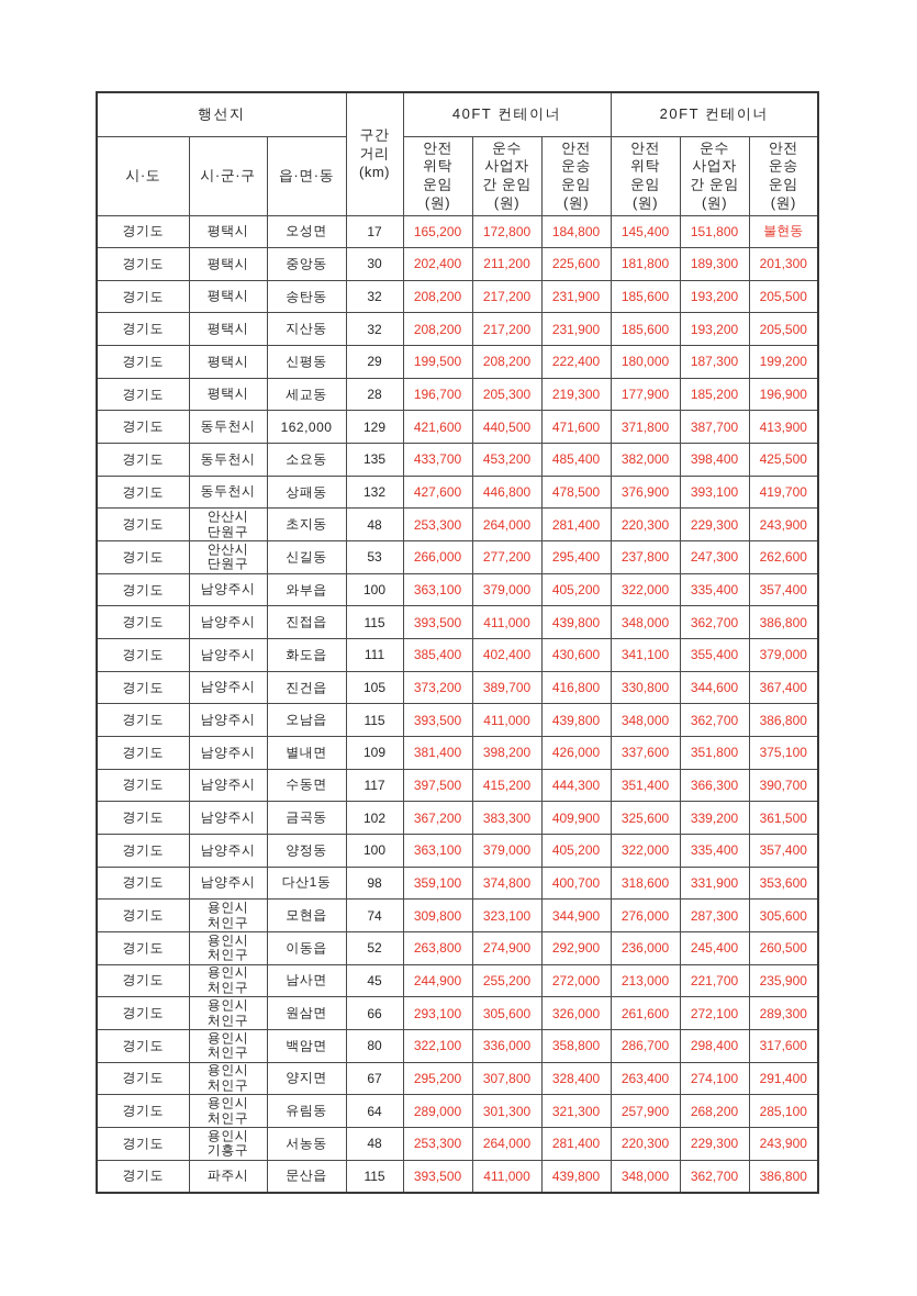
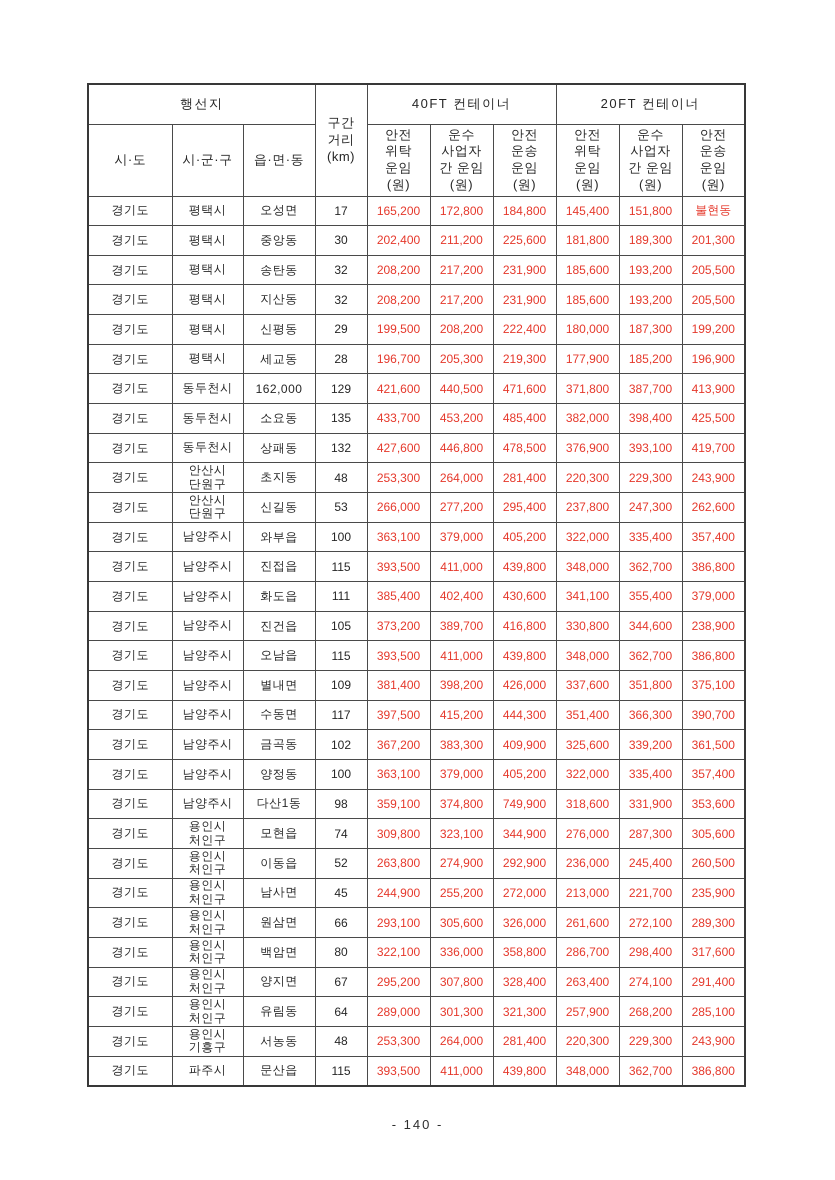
  행선지	구간 거리 (km)	40FT 컨테이너	20FT 컨테이너
  시·도	시·군·구	읍·면·동	안전 위탁 운임 (원)	운수 사업자 간 운임 (원)	안전 운송 운임 (원)	안전 위탁 운임 (원)	운수 사업자 간 운임 (원)	안전 운송 운임 (원)
  경기도	평택시	오성면	17	165,200	172,800	184,800	145,400	151,800	불현동
  경기도	평택시	중앙동	30	202,400	211,200	225,600	181,800	189,300	201,300
  경기도	평택시	송탄동	32	208,200	217,200	231,900	185,600	193,200	205,500
  경기도	평택시	지산동	32	208,200	217,200	231,900	185,600	193,200	205,500
  경기도	평택시	신평동	29	199,500	208,200	222,400	180,000	187,300	199,200
  경기도	평택시	세교동	28	196,700	205,300	219,300	177,900	185,200	196,900
  경기도	동두천시	162,000	129	421,600	440,500	471,600	371,800	387,700	413,900
  경기도	동두천시	소요동	135	433,700	453,200	485,400	382,000	398,400	425,500
  경기도	동두천시	상패동	132	427,600	446,800	478,500	376,900	393,100	419,700
  경기도	안산시 단원구	초지동	48	253,300	264,000	281,400	220,300	229,300	243,900
  경기도	안산시 단원구	신길동	53	266,000	277,200	295,400	237,800	247,300	262,600
  경기도	남양주시	와부읍	100	363,100	379,000	405,200	322,000	335,400	357,400
  경기도	남양주시	진접읍	115	393,500	411,000	439,800	348,000	362,700	386,800
  경기도	남양주시	화도읍	111	385,400	402,400	430,600	341,100	355,400	379,000
- 경기도	남양주시	진건읍	105	373,200	389,700	416,800	330,800	344,600	367,400
+ 경기도	남양주시	진건읍	105	373,200	389,700	416,800	330,800	344,600	238,900
  경기도	남양주시	오남읍	115	393,500	411,000	439,800	348,000	362,700	386,800
  경기도	남양주시	별내면	109	381,400	398,200	426,000	337,600	351,800	375,100
  경기도	남양주시	수동면	117	397,500	415,200	444,300	351,400	366,300	390,700
  경기도	남양주시	금곡동	102	367,200	383,300	409,900	325,600	339,200	361,500
  경기도	남양주시	양정동	100	363,100	379,000	405,200	322,000	335,400	357,400
- 경기도	남양주시	다산1동	98	359,100	374,800	400,700	318,600	331,900	353,600
+ 경기도	남양주시	다산1동	98	359,100	374,800	749,900	318,600	331,900	353,600
  경기도	용인시 처인구	모현읍	74	309,800	323,100	344,900	276,000	287,300	305,600
  경기도	용인시 처인구	이동읍	52	263,800	274,900	292,900	236,000	245,400	260,500
  경기도	용인시 처인구	남사면	45	244,900	255,200	272,000	213,000	221,700	235,900
  경기도	용인시 처인구	원삼면	66	293,100	305,600	326,000	261,600	272,100	289,300
  경기도	용인시 처인구	백암면	80	322,100	336,000	358,800	286,700	298,400	317,600
  경기도	용인시 처인구	양지면	67	295,200	307,800	328,400	263,400	274,100	291,400
  경기도	용인시 처인구	유림동	64	289,000	301,300	321,300	257,900	268,200	285,100
  경기도	용인시 기흥구	서농동	48	253,300	264,000	281,400	220,300	229,300	243,900
  경기도	파주시	문산읍	115	393,500	411,000	439,800	348,000	362,700	386,800
+ - 140 -
